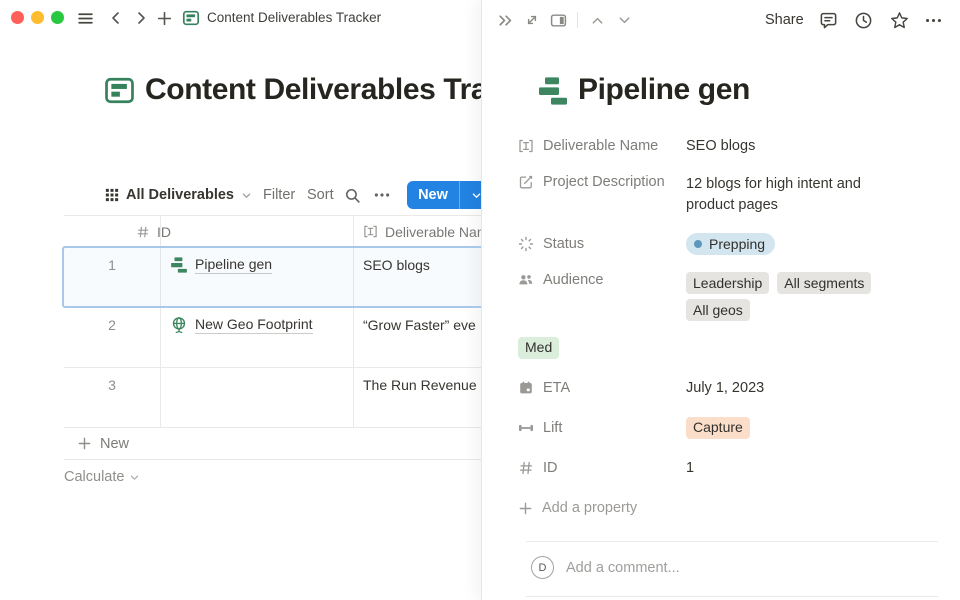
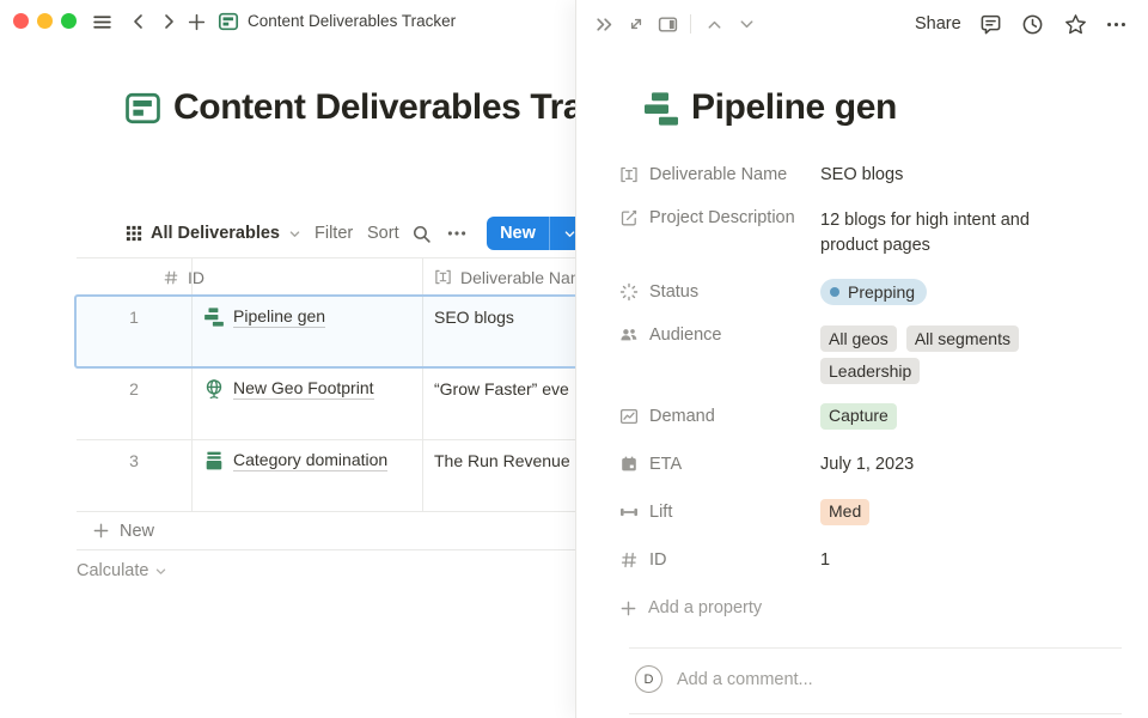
  Content Deliverables Tracker
  Content Deliverables Tra
  All Deliverables
  Filter
  Sort
  New
  ID
  Deliverable Na
  1
  Pipeline gen
  SEO blogs
  2
  New Geo Footprint
  “Grow Faster” eve
  3
+ Category domination
  The Run Revenue
  New
  Calculate
  Share
  Pipeline gen
  Deliverable Name
  SEO blogs
  Project Description
  12 blogs for high intent and product pages
  Status
  Prepping
  Audience
- Leadership
+ All geos
  All segments
- All geos
+ Leadership
+ Demand
- Med
+ Capture
  ETA
  July 1, 2023
  Lift
- Capture
+ Med
  ID
  1
  Add a property
  D
  Add a comment...
